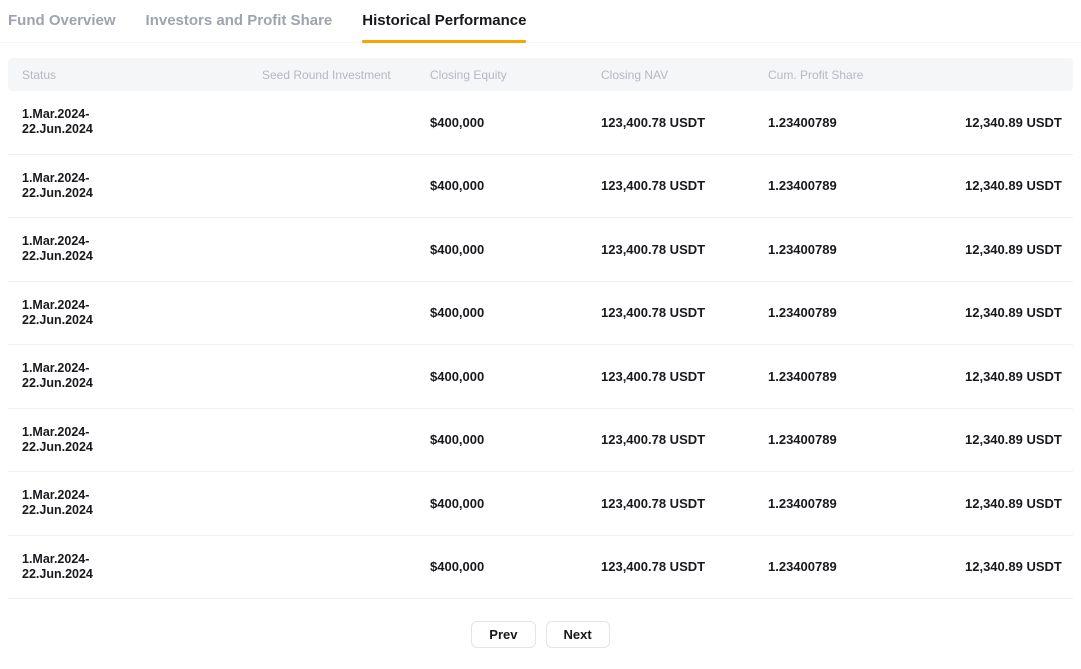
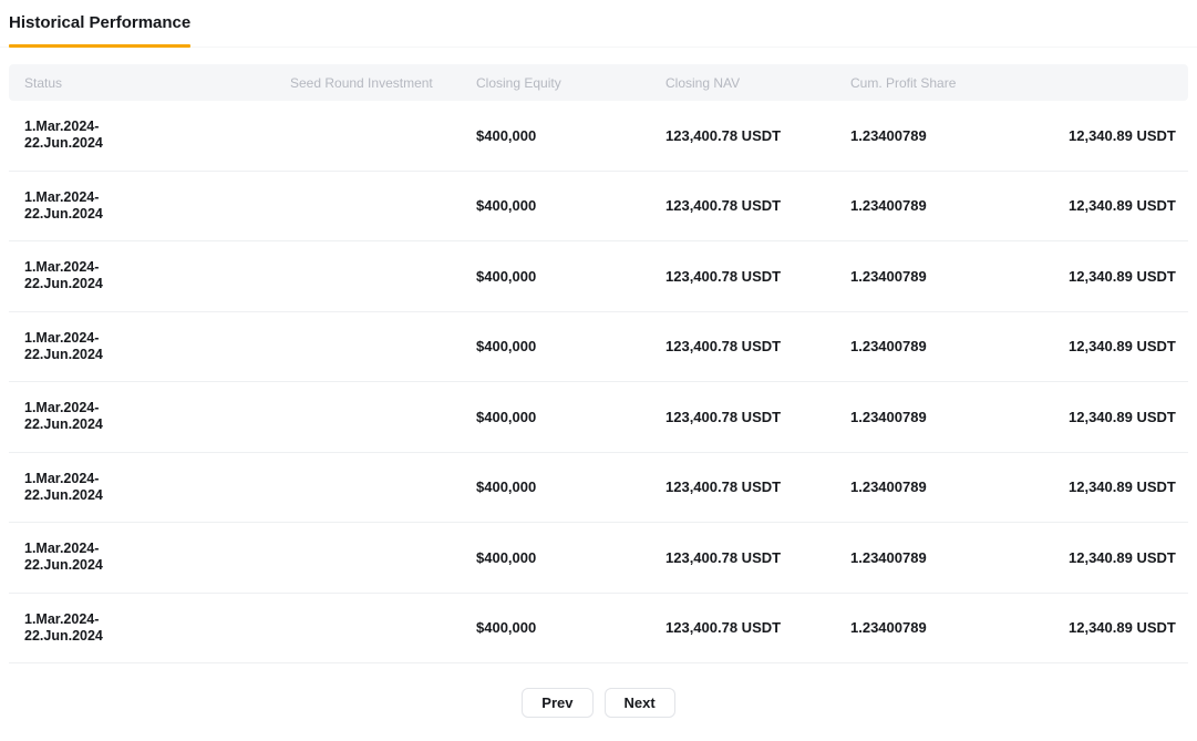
- Fund Overview
- Investors and Profit Share
  Historical Performance
  Status
  Seed Round Investment
  Closing Equity
  Closing NAV
  Cum. Profit Share
  1.Mar.2024-
  22.Jun.2024
  $400,000
  123,400.78 USDT
  1.23400789
  12,340.89 USDT
  1.Mar.2024-
  22.Jun.2024
  $400,000
  123,400.78 USDT
  1.23400789
  12,340.89 USDT
  1.Mar.2024-
  22.Jun.2024
  $400,000
  123,400.78 USDT
  1.23400789
  12,340.89 USDT
  1.Mar.2024-
  22.Jun.2024
  $400,000
  123,400.78 USDT
  1.23400789
  12,340.89 USDT
  1.Mar.2024-
  22.Jun.2024
  $400,000
  123,400.78 USDT
  1.23400789
  12,340.89 USDT
  1.Mar.2024-
  22.Jun.2024
  $400,000
  123,400.78 USDT
  1.23400789
  12,340.89 USDT
  1.Mar.2024-
  22.Jun.2024
  $400,000
  123,400.78 USDT
  1.23400789
  12,340.89 USDT
  1.Mar.2024-
  22.Jun.2024
  $400,000
  123,400.78 USDT
  1.23400789
  12,340.89 USDT
  Prev
  Next
